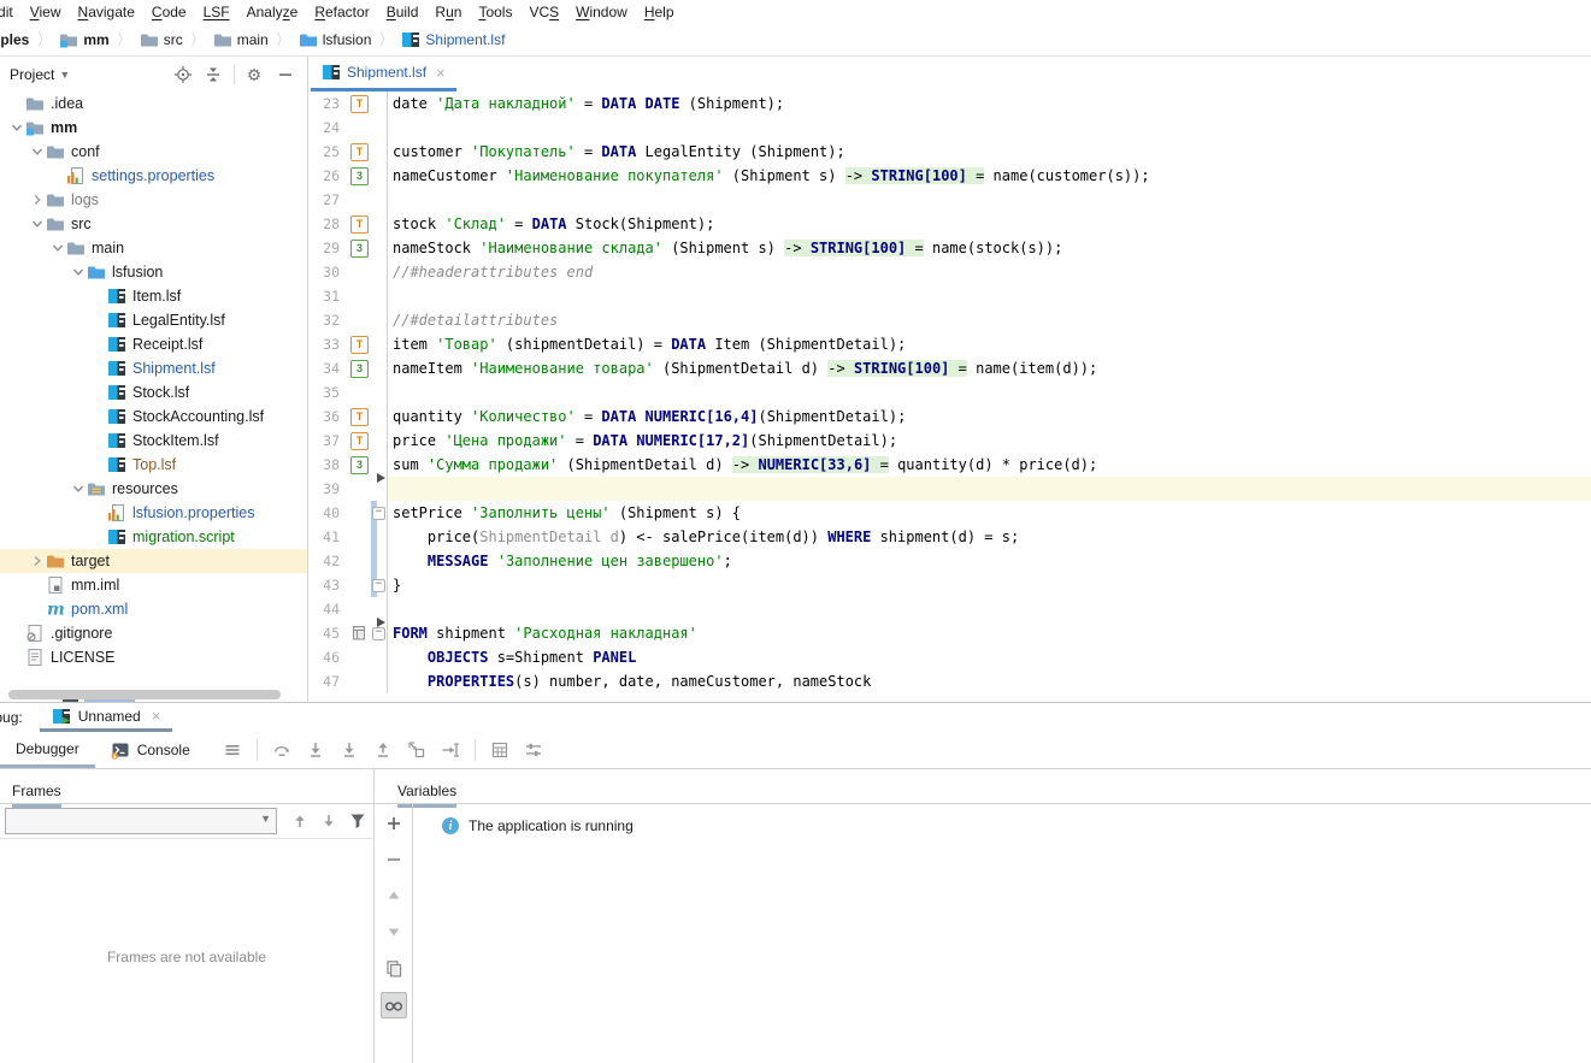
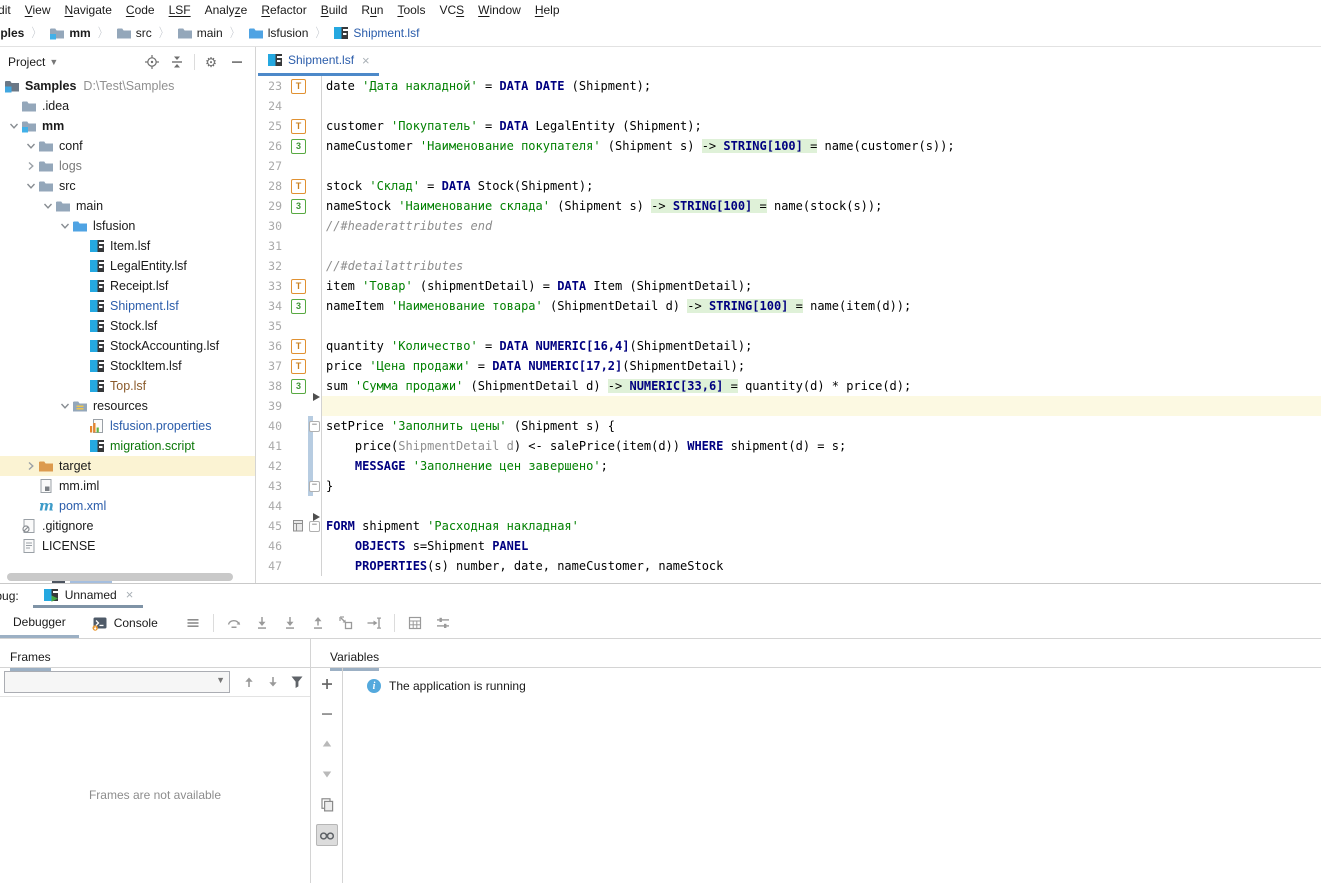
  dit
  View
  Navigate
  Code
  LSF
  Analyze
  Refactor
  Build
  Run
  Tools
  VCS
  Window
  Help
  〉
  mm
  〉
  src
  〉
  main
  〉
  lsfusion
  〉
  Shipment.lsf
  Project
  ▼
  ⚙
  Shipment.lsf
  ×
+ Samples
+ D:\Test\Samples
  .idea
  mm
  conf
- settings.properties
  logs
  src
  main
  lsfusion
  Item.lsf
  LegalEntity.lsf
  Receipt.lsf
  Shipment.lsf
  Stock.lsf
  StockAccounting.lsf
  StockItem.lsf
  Top.lsf
  resources
  lsfusion.properties
  migration.script
  target
  mm.iml
  m
  pom.xml
  .gitignore
  LICENSE
  23
  T
  date 'Дата накладной' = DATA DATE (Shipment);
  24
  25
  T
  customer 'Покупатель' = DATA LegalEntity (Shipment);
  26
  3
  nameCustomer 'Наименование покупателя' (Shipment s) -> STRING[100] = name(customer(s));
  27
  28
  T
  stock 'Склад' = DATA Stock(Shipment);
  29
  3
  nameStock 'Наименование склада' (Shipment s) -> STRING[100] = name(stock(s));
  30
  //#headerattributes end
  31
  32
  //#detailattributes
  33
  T
  item 'Товар' (shipmentDetail) = DATA Item (ShipmentDetail);
  34
  3
  nameItem 'Наименование товара' (ShipmentDetail d) -> STRING[100] = name(item(d));
  35
  36
  T
  quantity 'Количество' = DATA NUMERIC[16,4](ShipmentDetail);
  37
  T
  price 'Цена продажи' = DATA NUMERIC[17,2](ShipmentDetail);
  38
  3
  sum 'Сумма продажи' (ShipmentDetail d) -> NUMERIC[33,6] = quantity(d) * price(d);
  39
  40
  −
  setPrice 'Заполнить цены' (Shipment s) {
  41
  price(ShipmentDetail d) <- salePrice(item(d)) WHERE shipment(d) = s;
  42
  MESSAGE 'Заполнение цен завершено';
  43
  −
  }
  44
  45
  −
  FORM shipment 'Расходная накладная'
  46
  OBJECTS s=Shipment PANEL
  47
  PROPERTIES(s) number, date, nameCustomer, nameStock
  Unnamed
  ×
  Debugger
  Console
  Frames
  Variables
  ▼
  Frames are not available
  i
  The application is running
